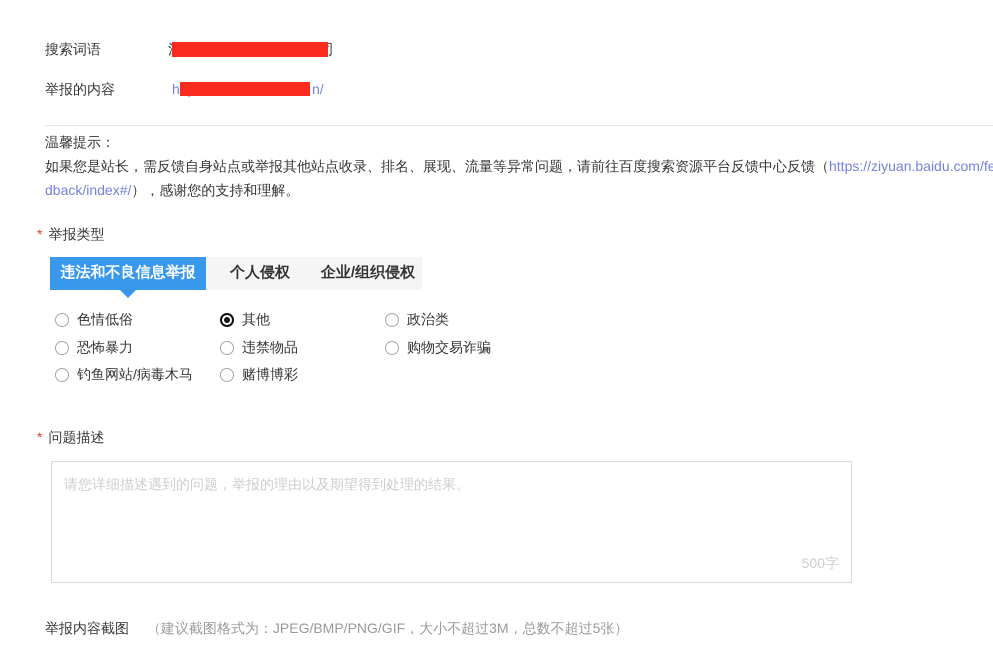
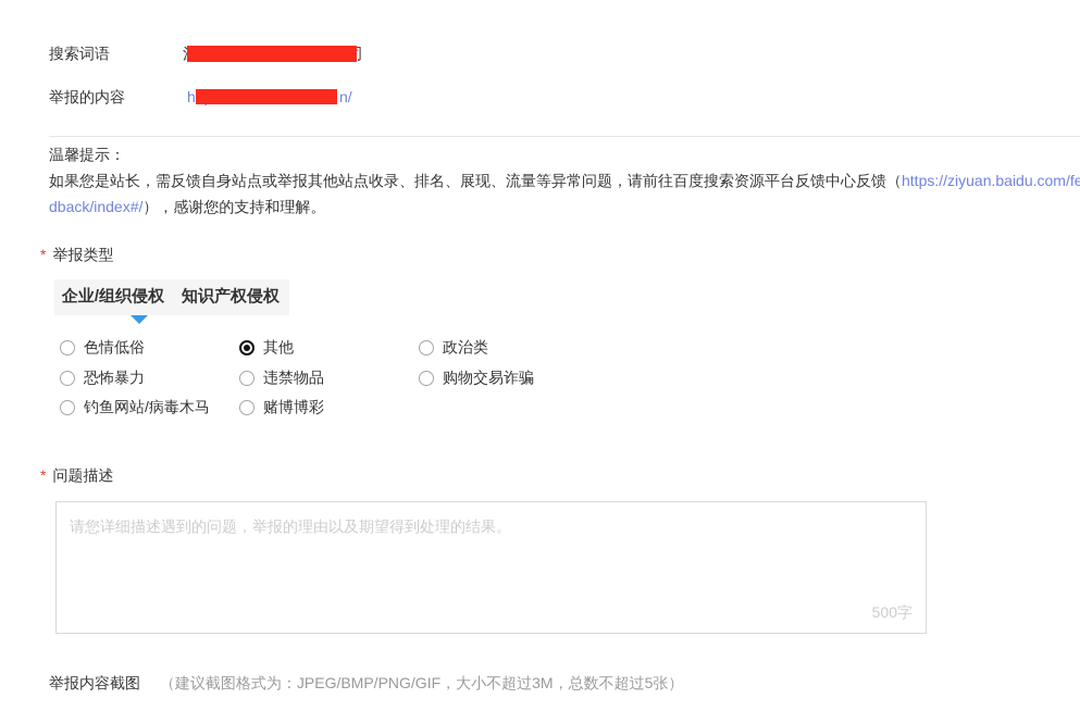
  搜索词语
  举报的内容
  n/
  温馨提示：
  如果您是站长，需反馈自身站点或举报其他站点收录、排名、展现、流量等异常问题，请前往百度搜索资源平台反馈中心反馈（https://ziyuan.baidu.com/fe
  dback/index#/），感谢您的支持和理解。
  * 举报类型
- 违法和不良信息举报
- 个人侵权
  企业/组织侵权
+ 知识产权侵权
  色情低俗
  其他
  政治类
  恐怖暴力
  违禁物品
  购物交易诈骗
  钓鱼网站/病毒木马
  赌博博彩
  * 问题描述
  请您详细描述遇到的问题，举报的理由以及期望得到处理的结果。
  500字
  举报内容截图 （建议截图格式为：JPEG/BMP/PNG/GIF，大小不超过3M，总数不超过5张）
